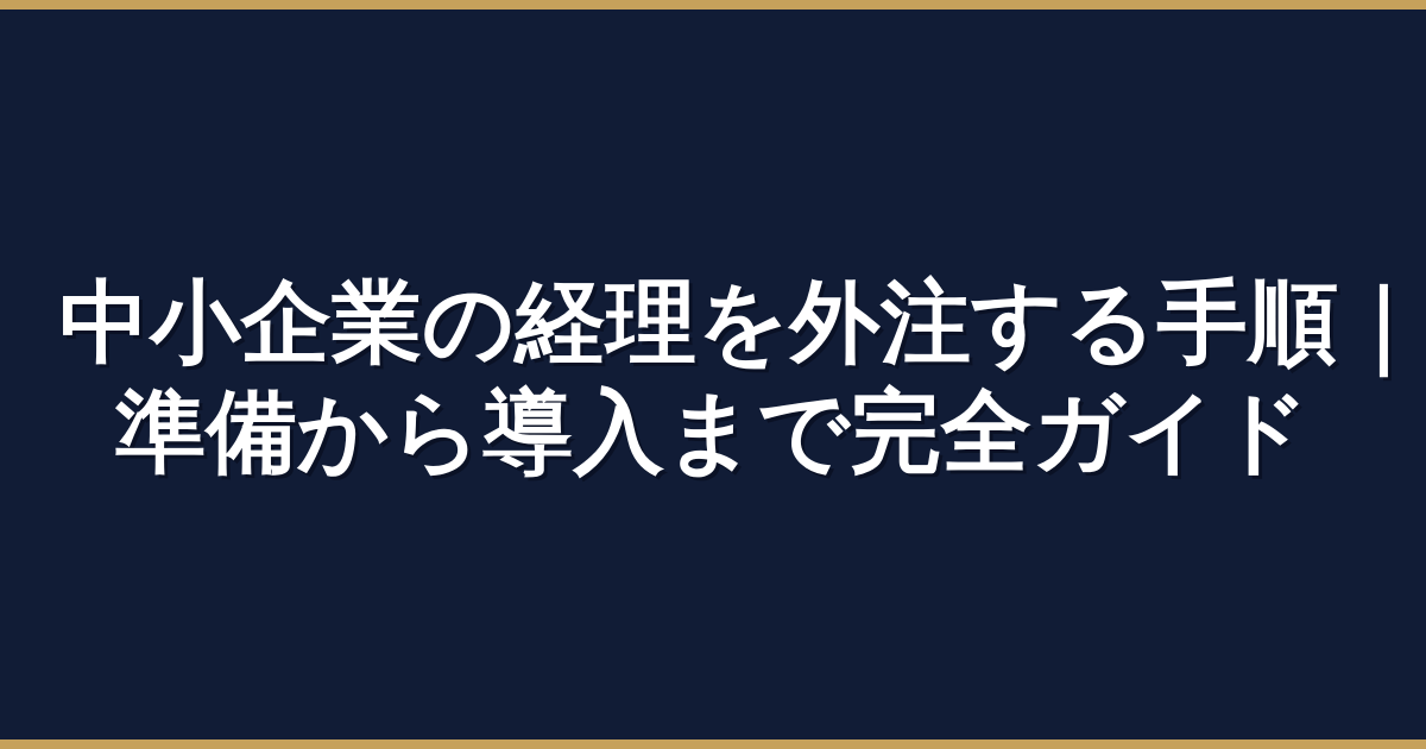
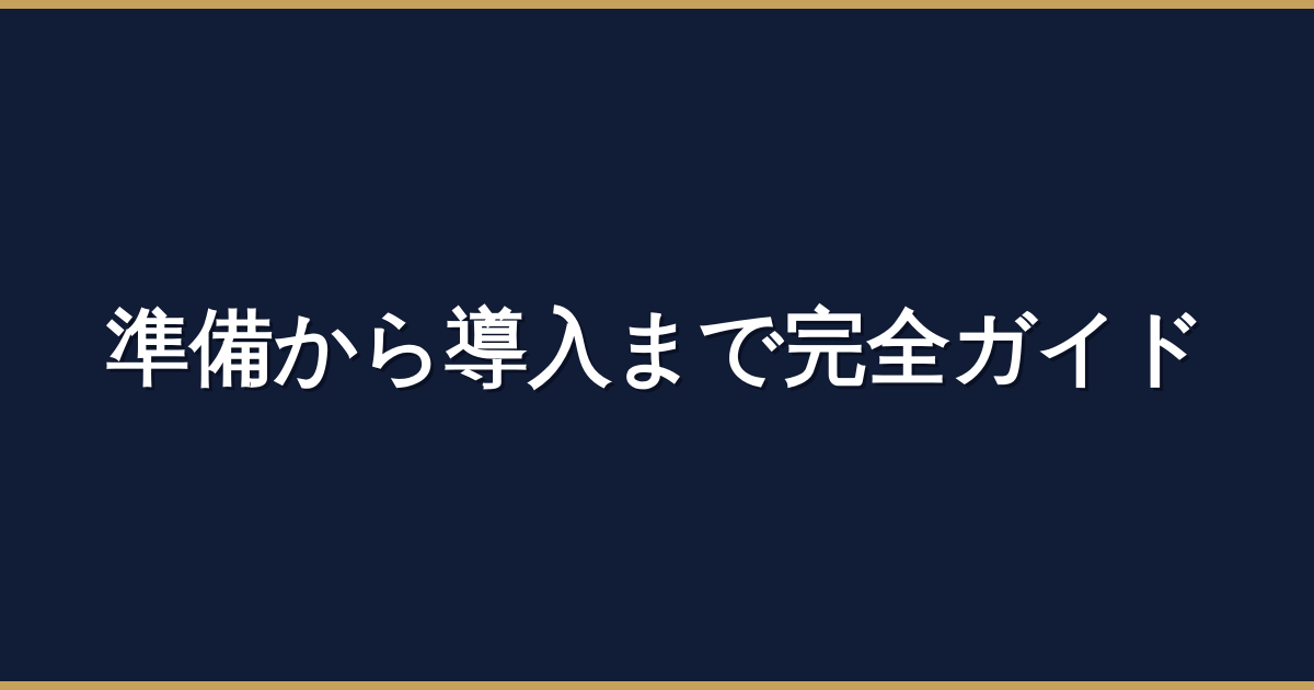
- 中小企業の経理を外注する手順｜
  準備から導入まで完全ガイド
